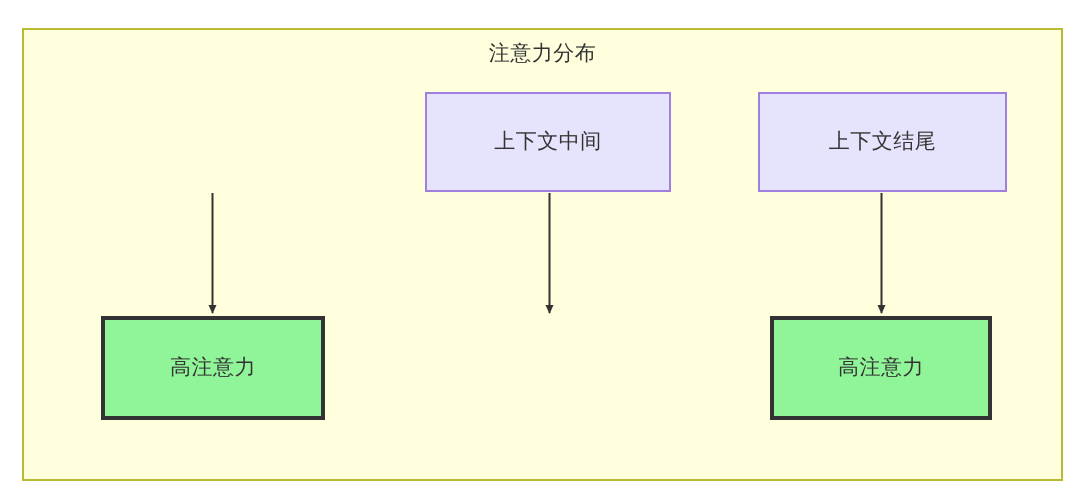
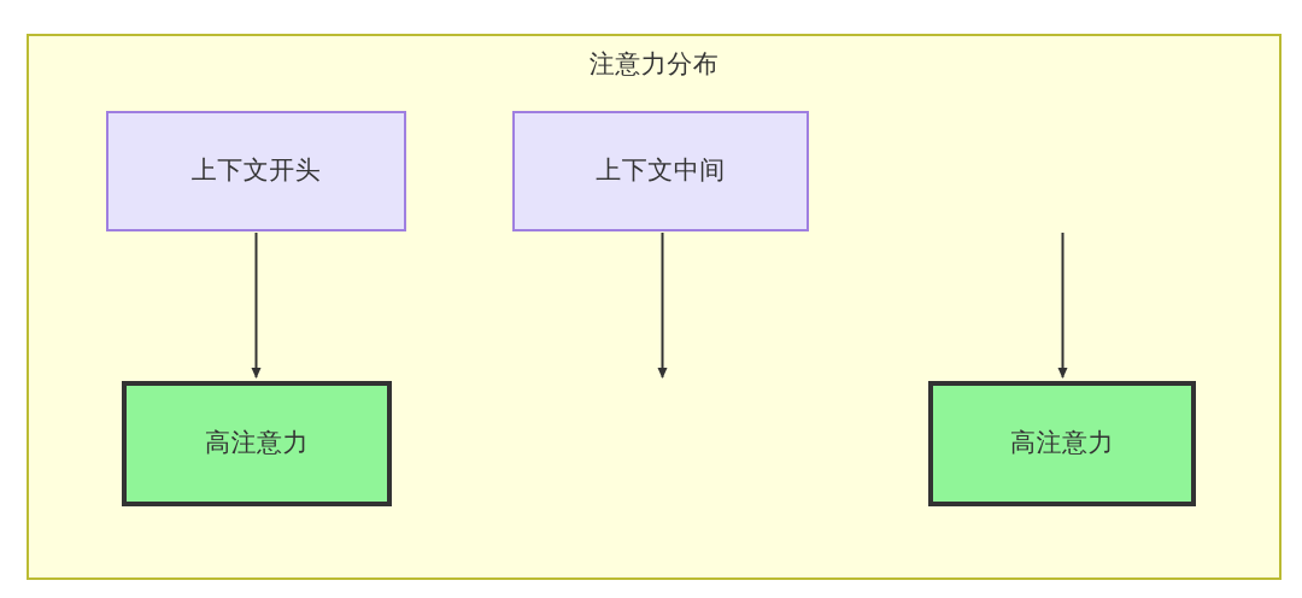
  注意力分布
+ 上下文开头
  上下文中间
- 上下文结尾
  高注意力
  高注意力
